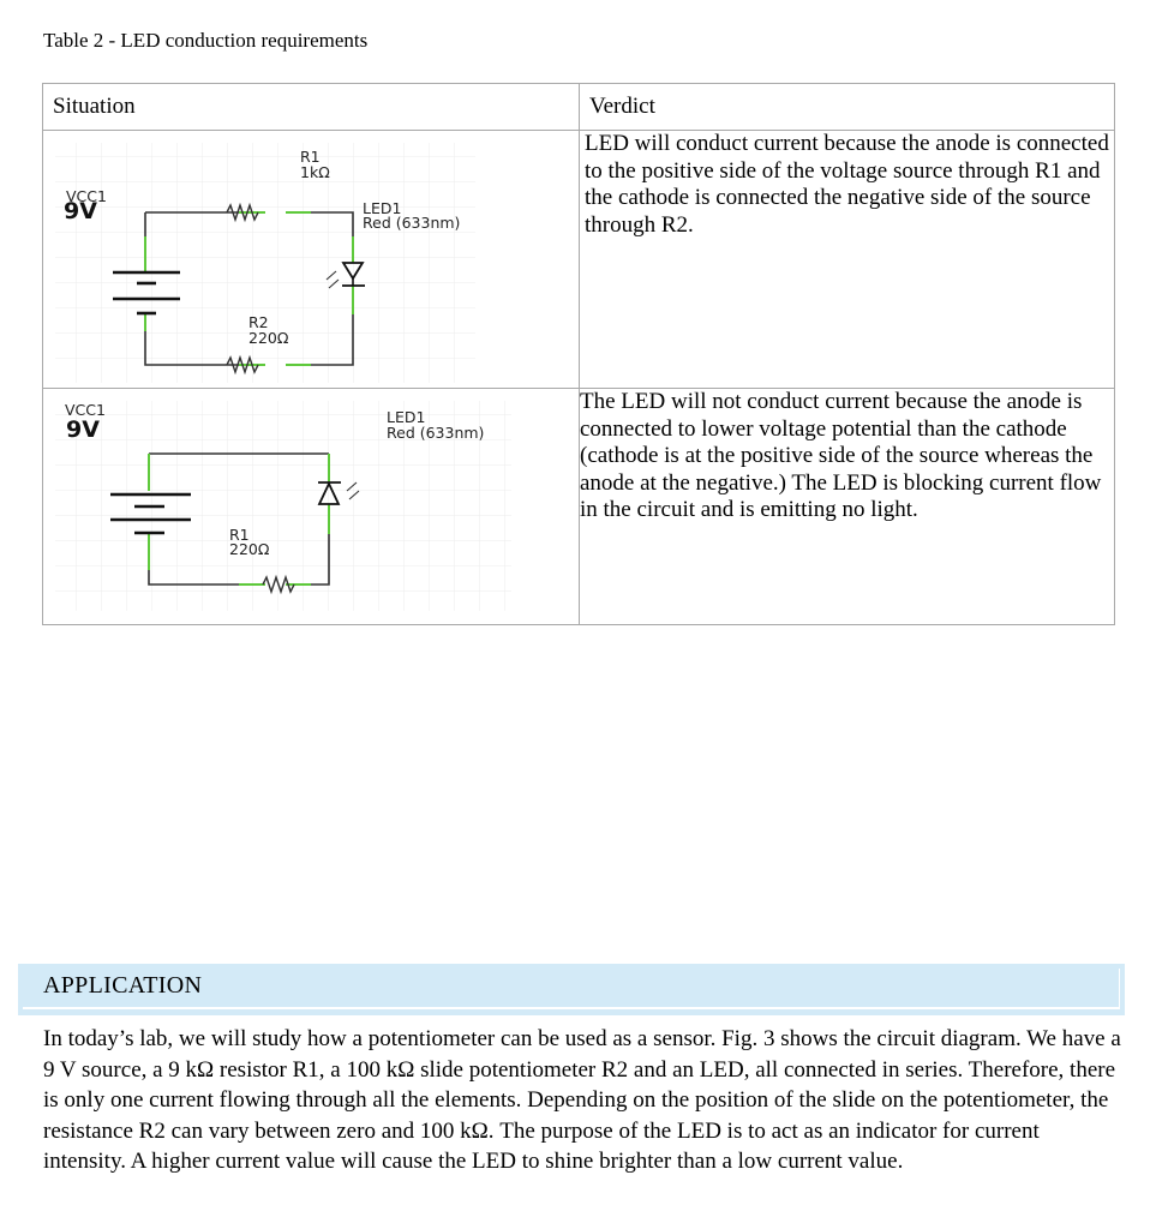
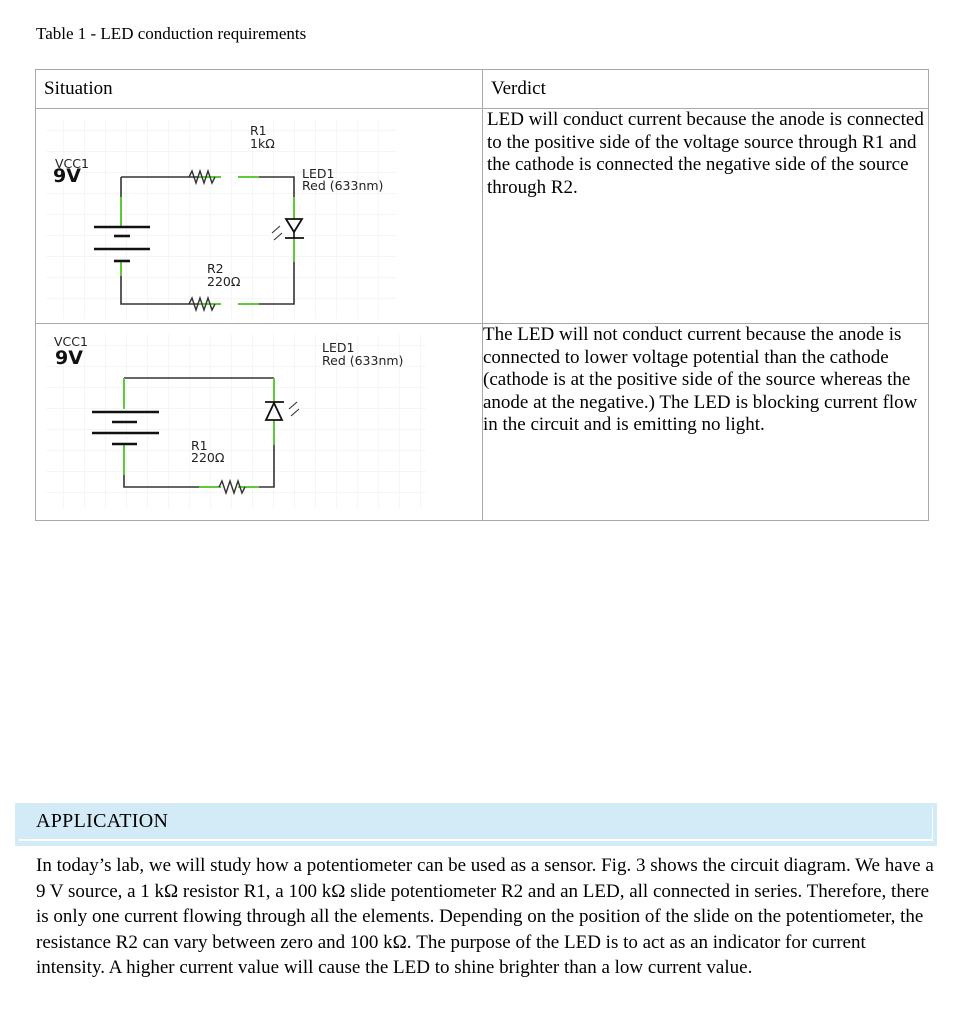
- Table 2 - LED conduction requirements
+ Table 1 - LED conduction requirements
  Situation	Verdict
  VCC1 9V R1 1kΩ LED1 Red (633nm) R2 220Ω	LED will conduct current because the anode is connected to the positive side of the voltage source through R1 and the cathode is connected the negative side of the source through R2.
  VCC1 9V LED1 Red (633nm) R1 220Ω	The LED will not conduct current because the anode is connected to lower voltage potential than the cathode (cathode is at the positive side of the source whereas the anode at the negative.) The LED is blocking current flow in the circuit and is emitting no light.
  APPLICATION
- In today’s lab, we will study how a potentiometer can be used as a sensor. Fig. 3 shows the circuit diagram. We have a 9 V source, a 9 kΩ resistor R1, a 100 kΩ slide potentiometer R2 and an LED, all connected in series. Therefore, there is only one current flowing through all the elements. Depending on the position of the slide on the potentiometer, the resistance R2 can vary between zero and 100 kΩ. The purpose of the LED is to act as an indicator for current intensity. A higher current value will cause the LED to shine brighter than a low current value.
+ In today’s lab, we will study how a potentiometer can be used as a sensor. Fig. 3 shows the circuit diagram. We have a 9 V source, a 1 kΩ resistor R1, a 100 kΩ slide potentiometer R2 and an LED, all connected in series. Therefore, there is only one current flowing through all the elements. Depending on the position of the slide on the potentiometer, the resistance R2 can vary between zero and 100 kΩ. The purpose of the LED is to act as an indicator for current intensity. A higher current value will cause the LED to shine brighter than a low current value.
